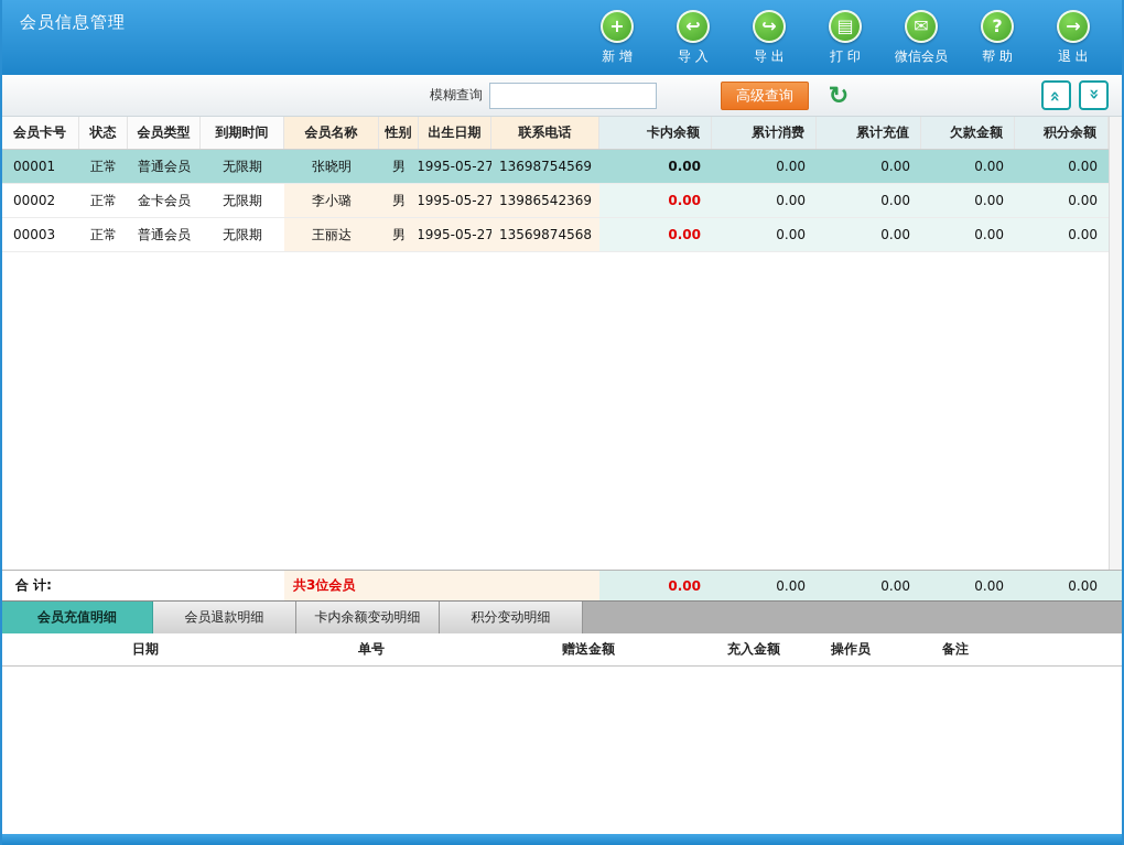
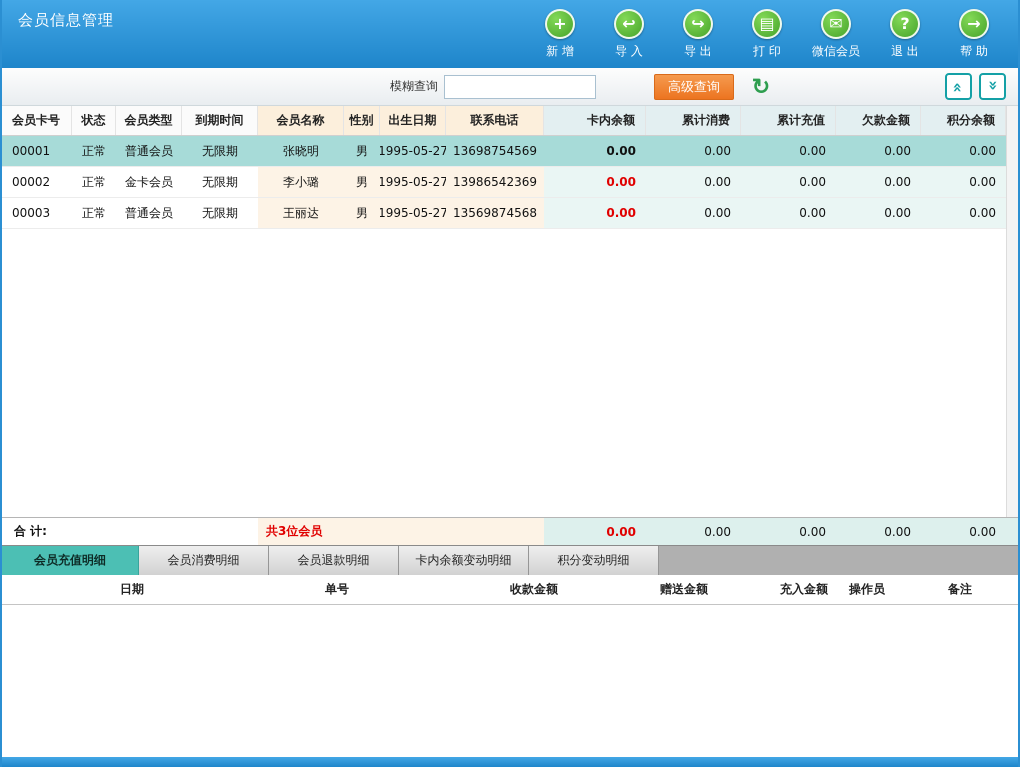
  会员信息管理
  +
  新 增
  ↩
  导 入
  ↪
  导 出
  ▤
  打 印
  ✉
  微信会员
  ?
- 帮 助
+ 退 出
  →
- 退 出
+ 帮 助
  模糊查询
  高级查询
  ↻
  会员卡号
  状态
  会员类型
  到期时间
  会员名称
  性别
  出生日期
  联系电话
  卡内余额
  累计消费
  累计充值
  欠款金额
  积分余额
  00001
  正常
  普通会员
  无限期
  张晓明
  男
  1995-05-27
  13698754569
  0.00
  0.00
  0.00
  0.00
  0.00
  00002
  正常
  金卡会员
  无限期
  李小璐
  男
  1995-05-27
  13986542369
  0.00
  0.00
  0.00
  0.00
  0.00
  00003
  正常
  普通会员
  无限期
  王丽达
  男
  1995-05-27
  13569874568
  0.00
  0.00
  0.00
  0.00
  0.00
  合 计:
  共3位会员
  0.00
  0.00
  0.00
  0.00
  0.00
  会员充值明细
+ 会员消费明细
  会员退款明细
  卡内余额变动明细
  积分变动明细
  日期
  单号
+ 收款金额
  赠送金额
  充入金额
  操作员
  备注
